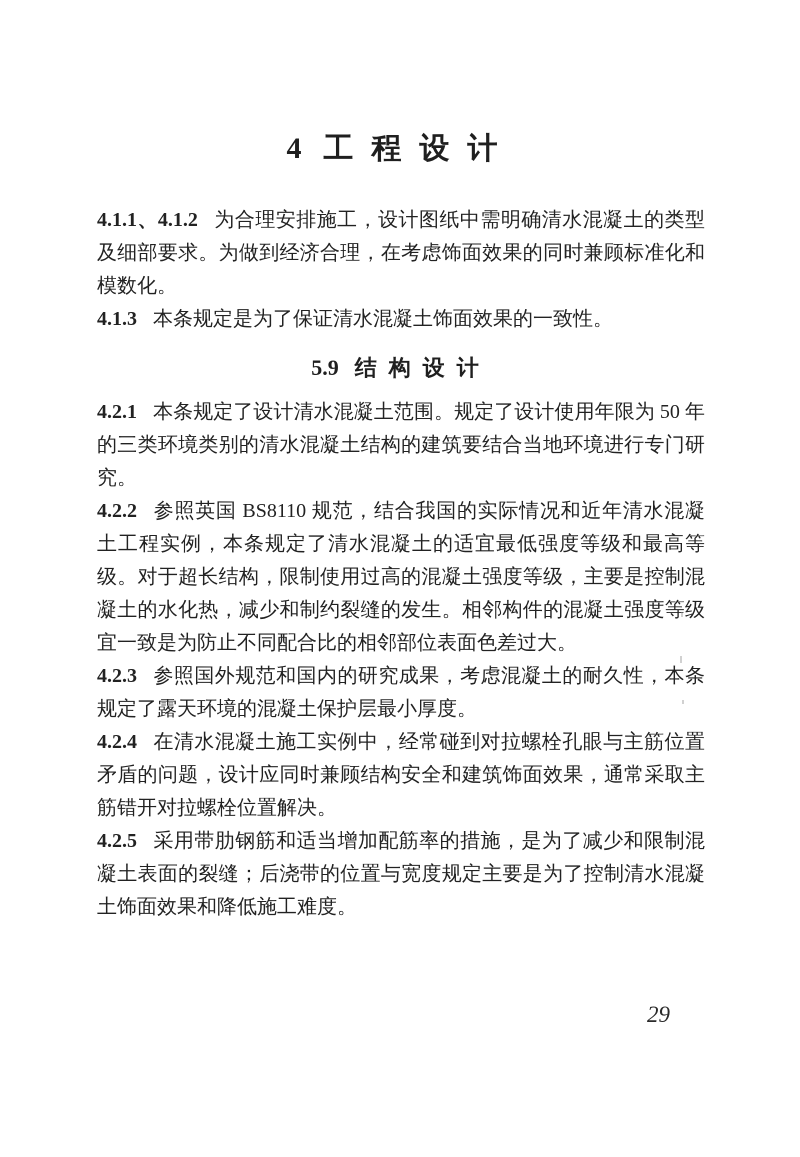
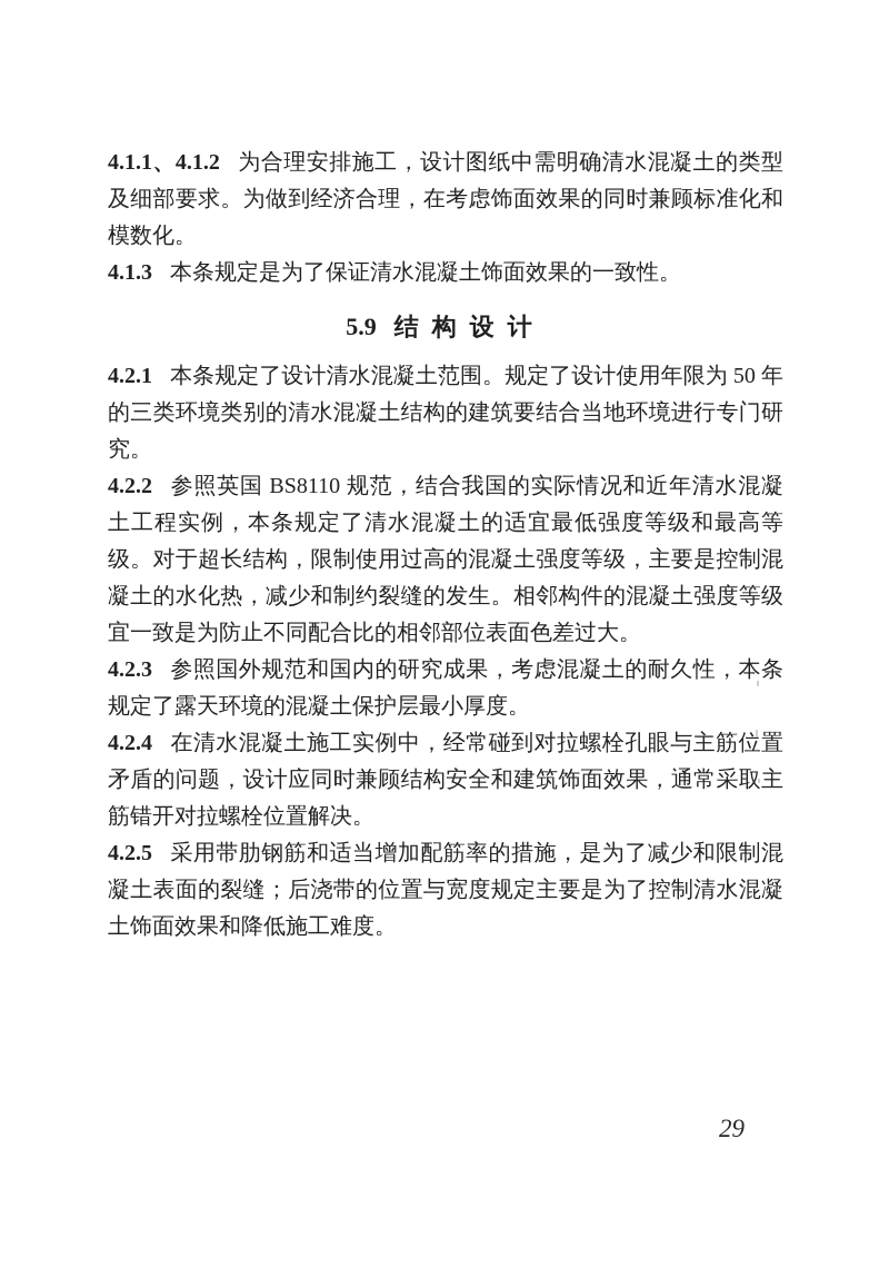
- 4 工程设计
  4.1.1、4.1.2 为合理安排施工，设计图纸中需明确清水混凝土的类型及细部要求。为做到经济合理，在考虑饰面效果的同时兼顾标准化和模数化。
  4.1.3 本条规定是为了保证清水混凝土饰面效果的一致性。
  5.9 结构设计
  4.2.1 本条规定了设计清水混凝土范围。规定了设计使用年限为 50 年的三类环境类别的清水混凝土结构的建筑要结合当地环境进行专门研究。
  4.2.2 参照英国 BS8110 规范，结合我国的实际情况和近年清水混凝土工程实例，本条规定了清水混凝土的适宜最低强度等级和最高等级。对于超长结构，限制使用过高的混凝土强度等级，主要是控制混凝土的水化热，减少和制约裂缝的发生。相邻构件的混凝土强度等级宜一致是为防止不同配合比的相邻部位表面色差过大。
  4.2.3 参照国外规范和国内的研究成果，考虑混凝土的耐久性，本条规定了露天环境的混凝土保护层最小厚度。
  4.2.4 在清水混凝土施工实例中，经常碰到对拉螺栓孔眼与主筋位置矛盾的问题，设计应同时兼顾结构安全和建筑饰面效果，通常采取主筋错开对拉螺栓位置解决。
  4.2.5 采用带肋钢筋和适当增加配筋率的措施，是为了减少和限制混凝土表面的裂缝；后浇带的位置与宽度规定主要是为了控制清水混凝土饰面效果和降低施工难度。
  29
